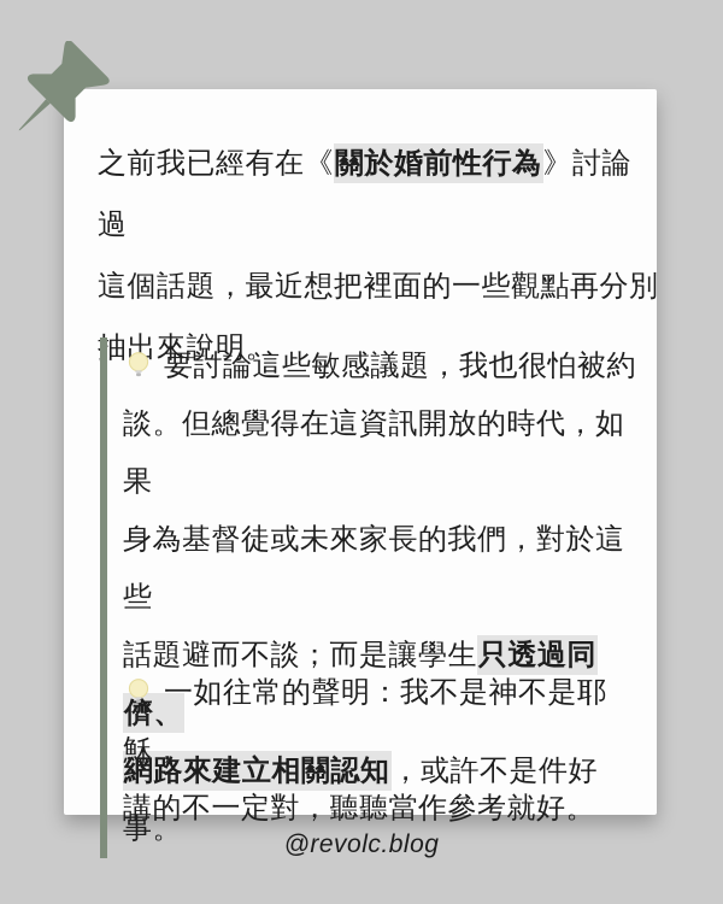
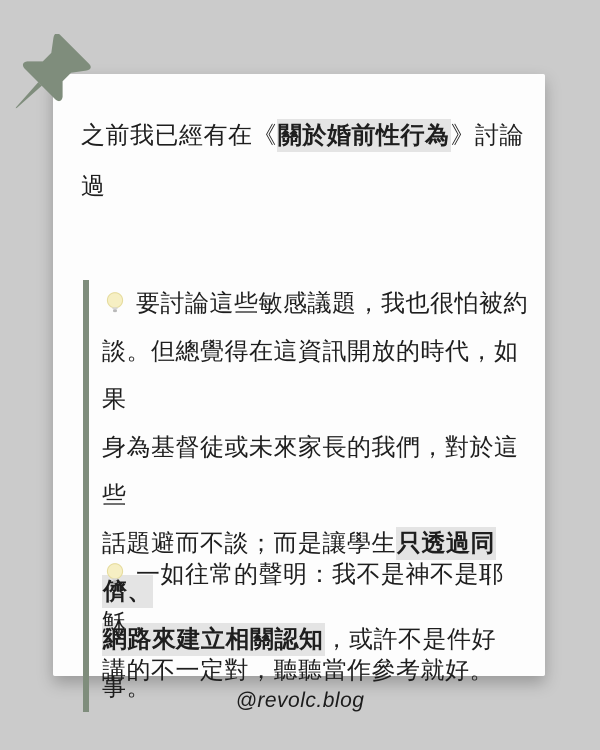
  之前我已經有在《關於婚前性行為》討論過
- 這個話題，最近想把裡面的一些觀點再分別
- 抽出來說明。
  要討論這些敏感議題，我也很怕被約
  談。但總覺得在這資訊開放的時代，如果
  身為基督徒或未來家長的我們，對於這些
  話題避而不談；而是讓學生只透過同儕、
  網路來建立相關認知，或許不是件好事。
  一如往常的聲明：我不是神不是耶穌，
  講的不一定對，聽聽當作參考就好。
  @revolc.blog
